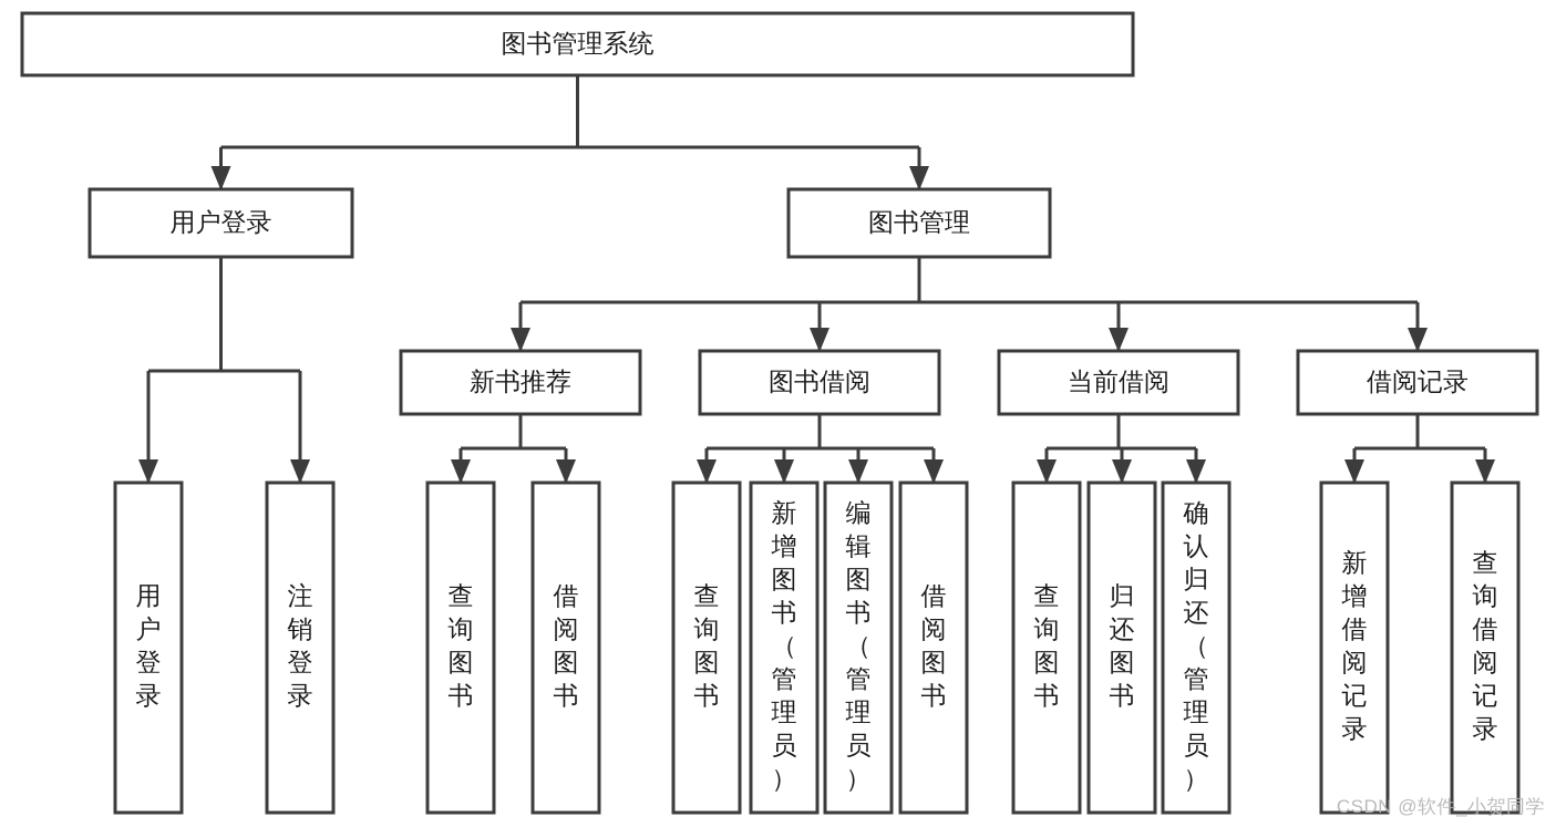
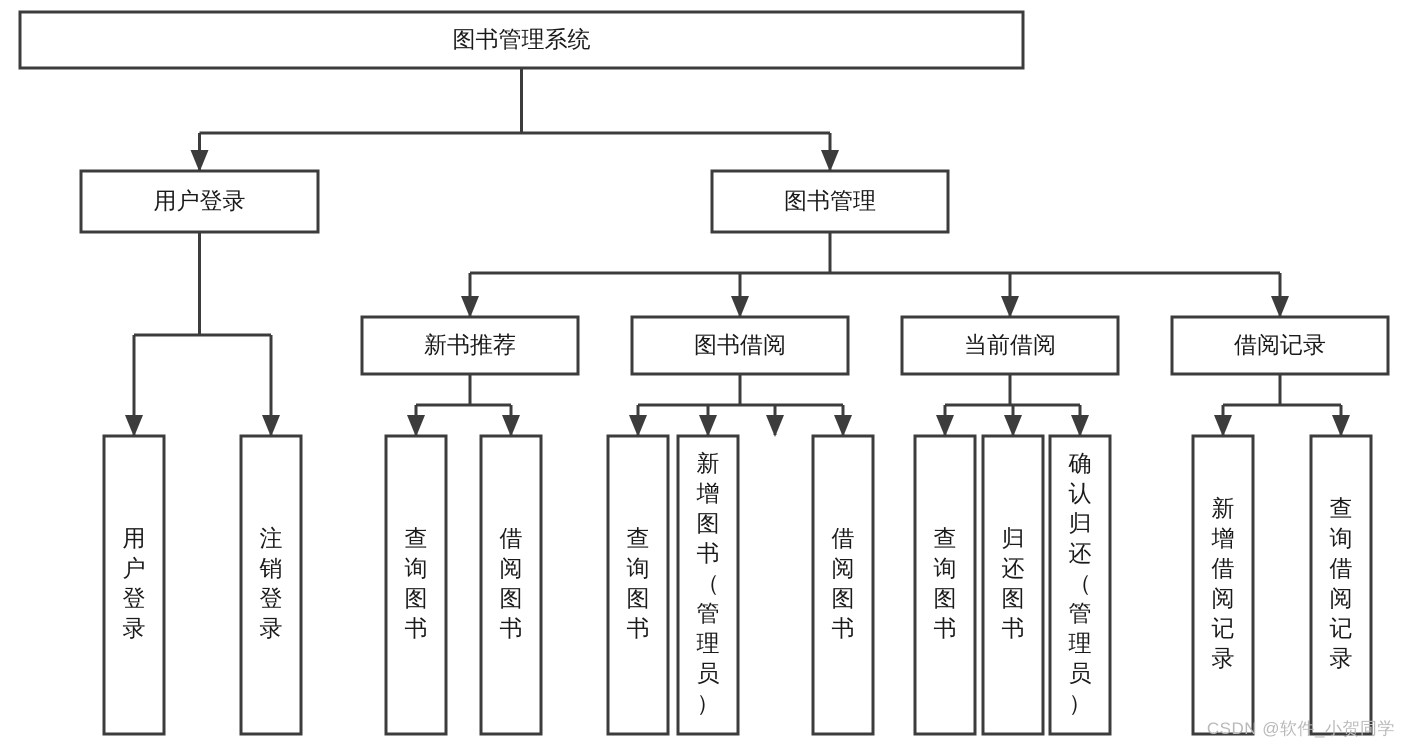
  图书管理系统
  用户登录
  用户登录
  注销登录
  图书管理
  新书推荐
  查询图书
  借阅图书
  图书借阅
  查询图书
  新增图书（管理员）
- 编辑图书（管理员）
  借阅图书
  当前借阅
  查询图书
  归还图书
  确认归还（管理员）
  借阅记录
  新增借阅记录
  查询借阅记录
  CSDN @软件_小贺同学
